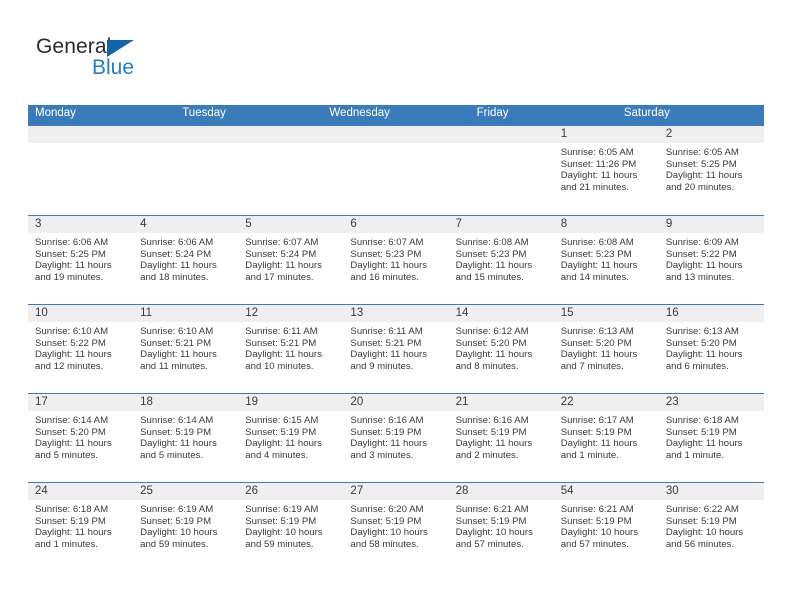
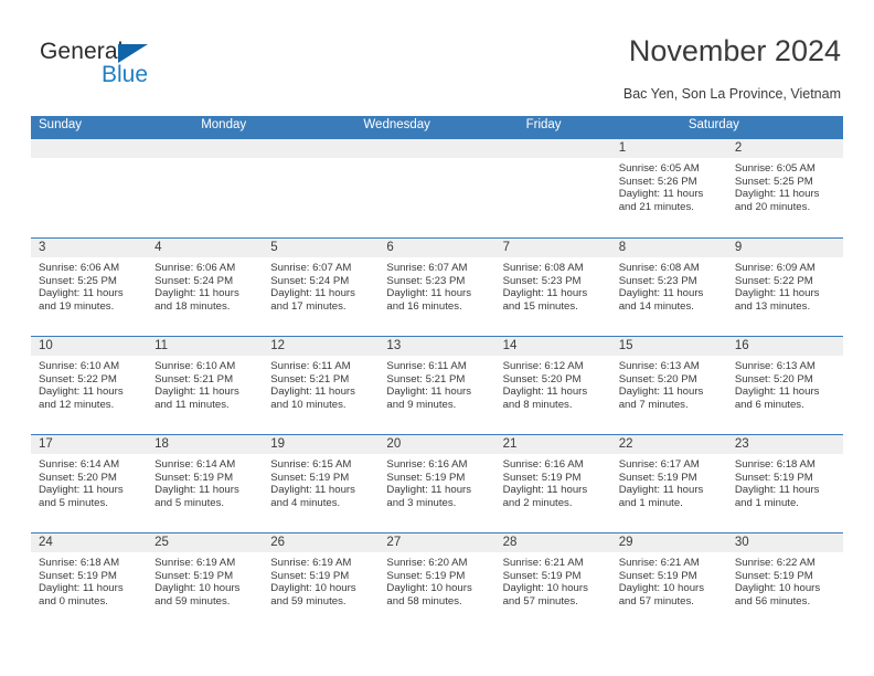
  General
  Blue
+ November 2024
+ Bac Yen, Son La Province, Vietnam
+ Sunday
  Monday
- Tuesday
  Wednesday
  Friday
  Saturday
  1
  Sunrise: 6:05 AM
- Sunset: 11:26 PM
+ Sunset: 5:26 PM
  Daylight: 11 hours
  and 21 minutes.
  2
  Sunrise: 6:05 AM
  Sunset: 5:25 PM
  Daylight: 11 hours
  and 20 minutes.
  3
  Sunrise: 6:06 AM
  Sunset: 5:25 PM
  Daylight: 11 hours
  and 19 minutes.
  4
  Sunrise: 6:06 AM
  Sunset: 5:24 PM
  Daylight: 11 hours
  and 18 minutes.
  5
  Sunrise: 6:07 AM
  Sunset: 5:24 PM
  Daylight: 11 hours
  and 17 minutes.
  6
  Sunrise: 6:07 AM
  Sunset: 5:23 PM
  Daylight: 11 hours
  and 16 minutes.
  7
  Sunrise: 6:08 AM
  Sunset: 5:23 PM
  Daylight: 11 hours
  and 15 minutes.
  8
  Sunrise: 6:08 AM
  Sunset: 5:23 PM
  Daylight: 11 hours
  and 14 minutes.
  9
  Sunrise: 6:09 AM
  Sunset: 5:22 PM
  Daylight: 11 hours
  and 13 minutes.
  10
  Sunrise: 6:10 AM
  Sunset: 5:22 PM
  Daylight: 11 hours
  and 12 minutes.
  11
  Sunrise: 6:10 AM
  Sunset: 5:21 PM
  Daylight: 11 hours
  and 11 minutes.
  12
  Sunrise: 6:11 AM
  Sunset: 5:21 PM
  Daylight: 11 hours
  and 10 minutes.
  13
  Sunrise: 6:11 AM
  Sunset: 5:21 PM
  Daylight: 11 hours
  and 9 minutes.
  14
  Sunrise: 6:12 AM
  Sunset: 5:20 PM
  Daylight: 11 hours
  and 8 minutes.
  15
  Sunrise: 6:13 AM
  Sunset: 5:20 PM
  Daylight: 11 hours
  and 7 minutes.
  16
  Sunrise: 6:13 AM
  Sunset: 5:20 PM
  Daylight: 11 hours
  and 6 minutes.
  17
  Sunrise: 6:14 AM
  Sunset: 5:20 PM
  Daylight: 11 hours
  and 5 minutes.
  18
  Sunrise: 6:14 AM
  Sunset: 5:19 PM
  Daylight: 11 hours
  and 5 minutes.
  19
  Sunrise: 6:15 AM
  Sunset: 5:19 PM
  Daylight: 11 hours
  and 4 minutes.
  20
  Sunrise: 6:16 AM
  Sunset: 5:19 PM
  Daylight: 11 hours
  and 3 minutes.
  21
  Sunrise: 6:16 AM
  Sunset: 5:19 PM
  Daylight: 11 hours
  and 2 minutes.
  22
  Sunrise: 6:17 AM
  Sunset: 5:19 PM
  Daylight: 11 hours
  and 1 minute.
  23
  Sunrise: 6:18 AM
  Sunset: 5:19 PM
  Daylight: 11 hours
  and 1 minute.
  24
  Sunrise: 6:18 AM
  Sunset: 5:19 PM
  Daylight: 11 hours
- and 1 minutes.
+ and 0 minutes.
  25
  Sunrise: 6:19 AM
  Sunset: 5:19 PM
  Daylight: 10 hours
  and 59 minutes.
  26
  Sunrise: 6:19 AM
  Sunset: 5:19 PM
  Daylight: 10 hours
  and 59 minutes.
  27
  Sunrise: 6:20 AM
  Sunset: 5:19 PM
  Daylight: 10 hours
  and 58 minutes.
  28
  Sunrise: 6:21 AM
  Sunset: 5:19 PM
  Daylight: 10 hours
  and 57 minutes.
- 54
+ 29
  Sunrise: 6:21 AM
  Sunset: 5:19 PM
  Daylight: 10 hours
  and 57 minutes.
  30
  Sunrise: 6:22 AM
  Sunset: 5:19 PM
  Daylight: 10 hours
  and 56 minutes.
